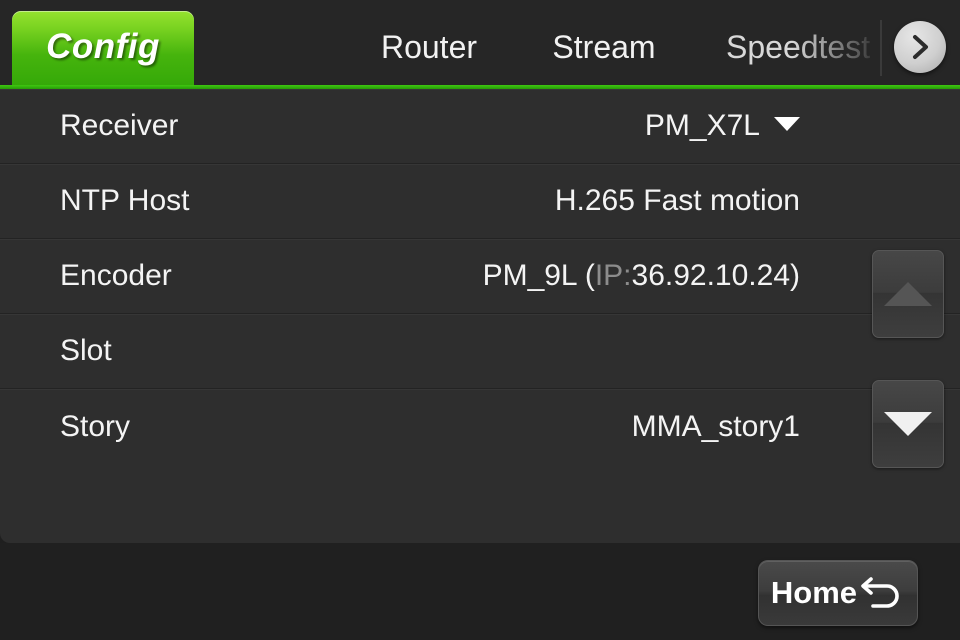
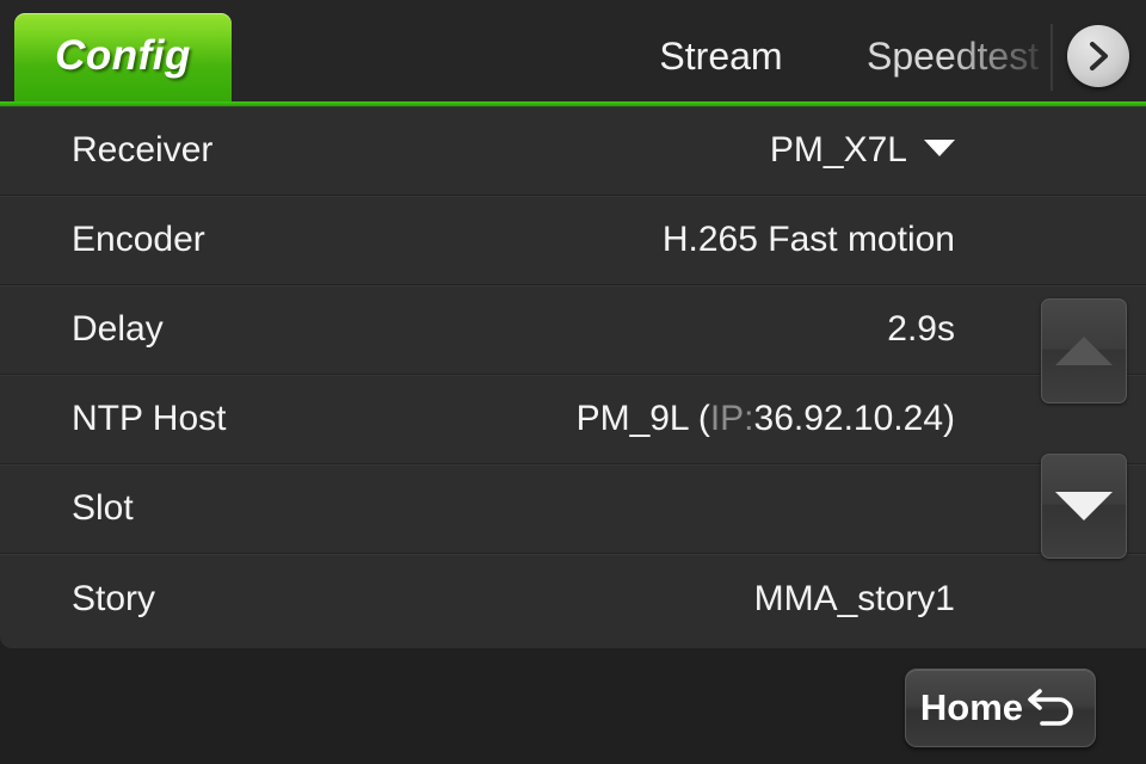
  Config
- Router
  Stream
  Speedtest
  Receiver
  PM_X7L
- NTP Host
+ Encoder
  H.265 Fast motion
+ Delay
+ 2.9s
- Encoder
+ NTP Host
  PM_9L (IP:36.92.10.24)
  Slot
  Story
  MMA_story1
  Home
